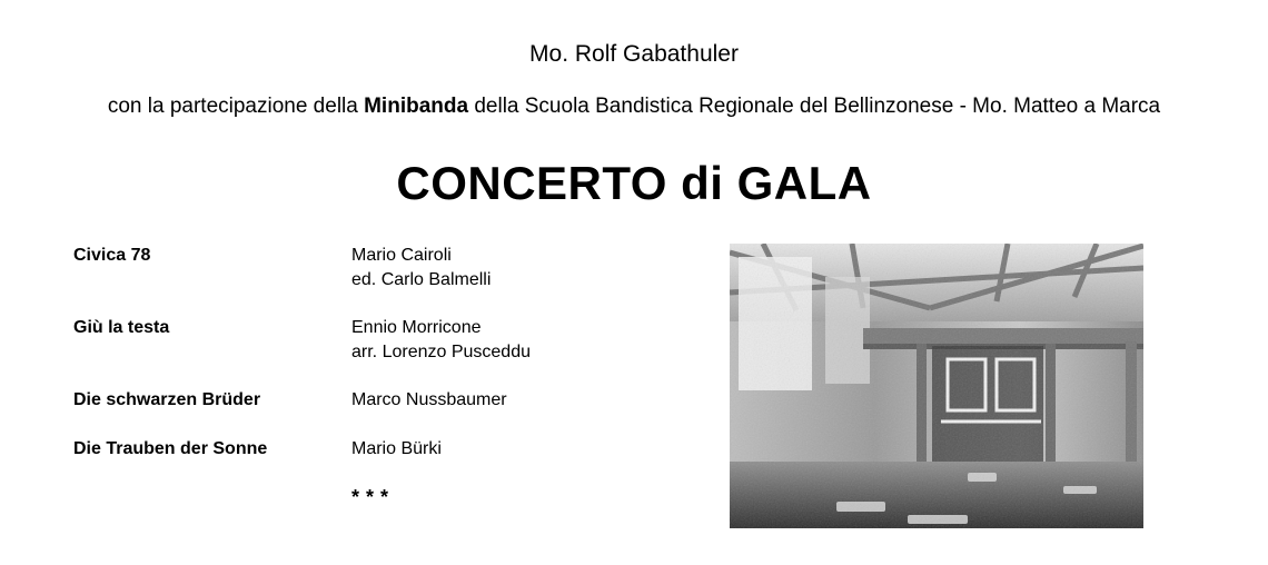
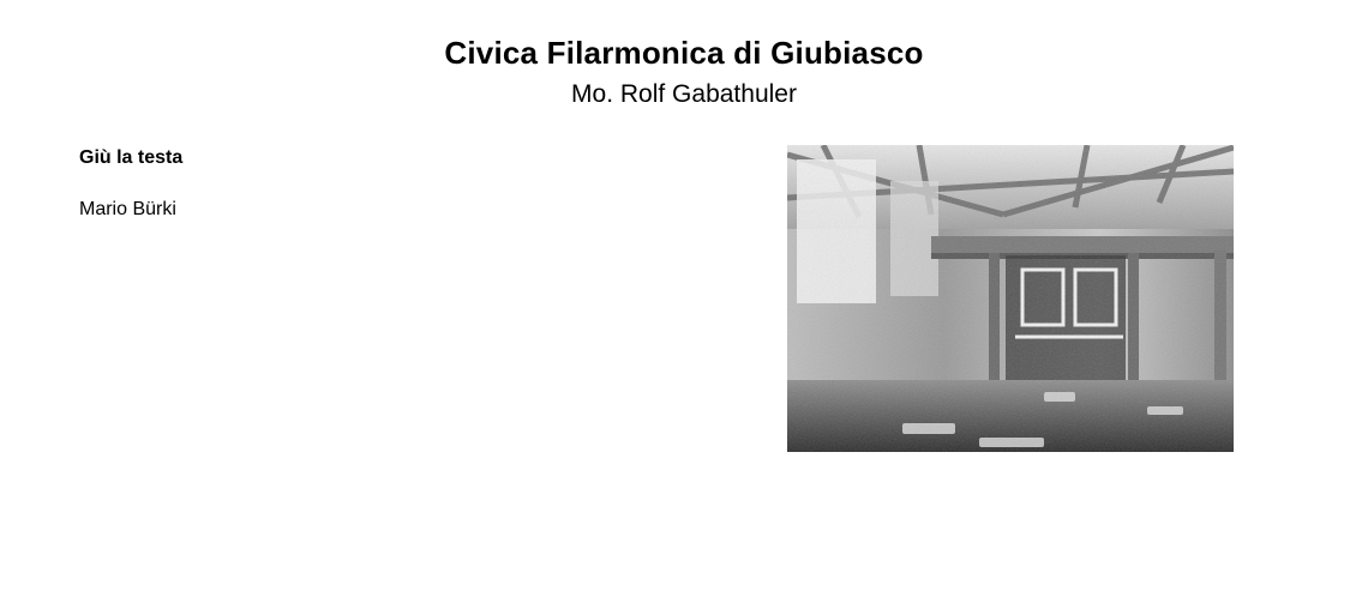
+ Civica Filarmonica di Giubiasco
  Mo. Rolf Gabathuler
- con la partecipazione della Minibanda della Scuola Bandistica Regionale del Bellinzonese - Mo. Matteo a Marca
- CONCERTO di GALA
- Civica 78
- Mario Cairoli
- ed. Carlo Balmelli
  Giù la testa
- Ennio Morricone
- arr. Lorenzo Pusceddu
- Die schwarzen Brüder
- Marco Nussbaumer
- Die Trauben der Sonne
  Mario Bürki
- ***
